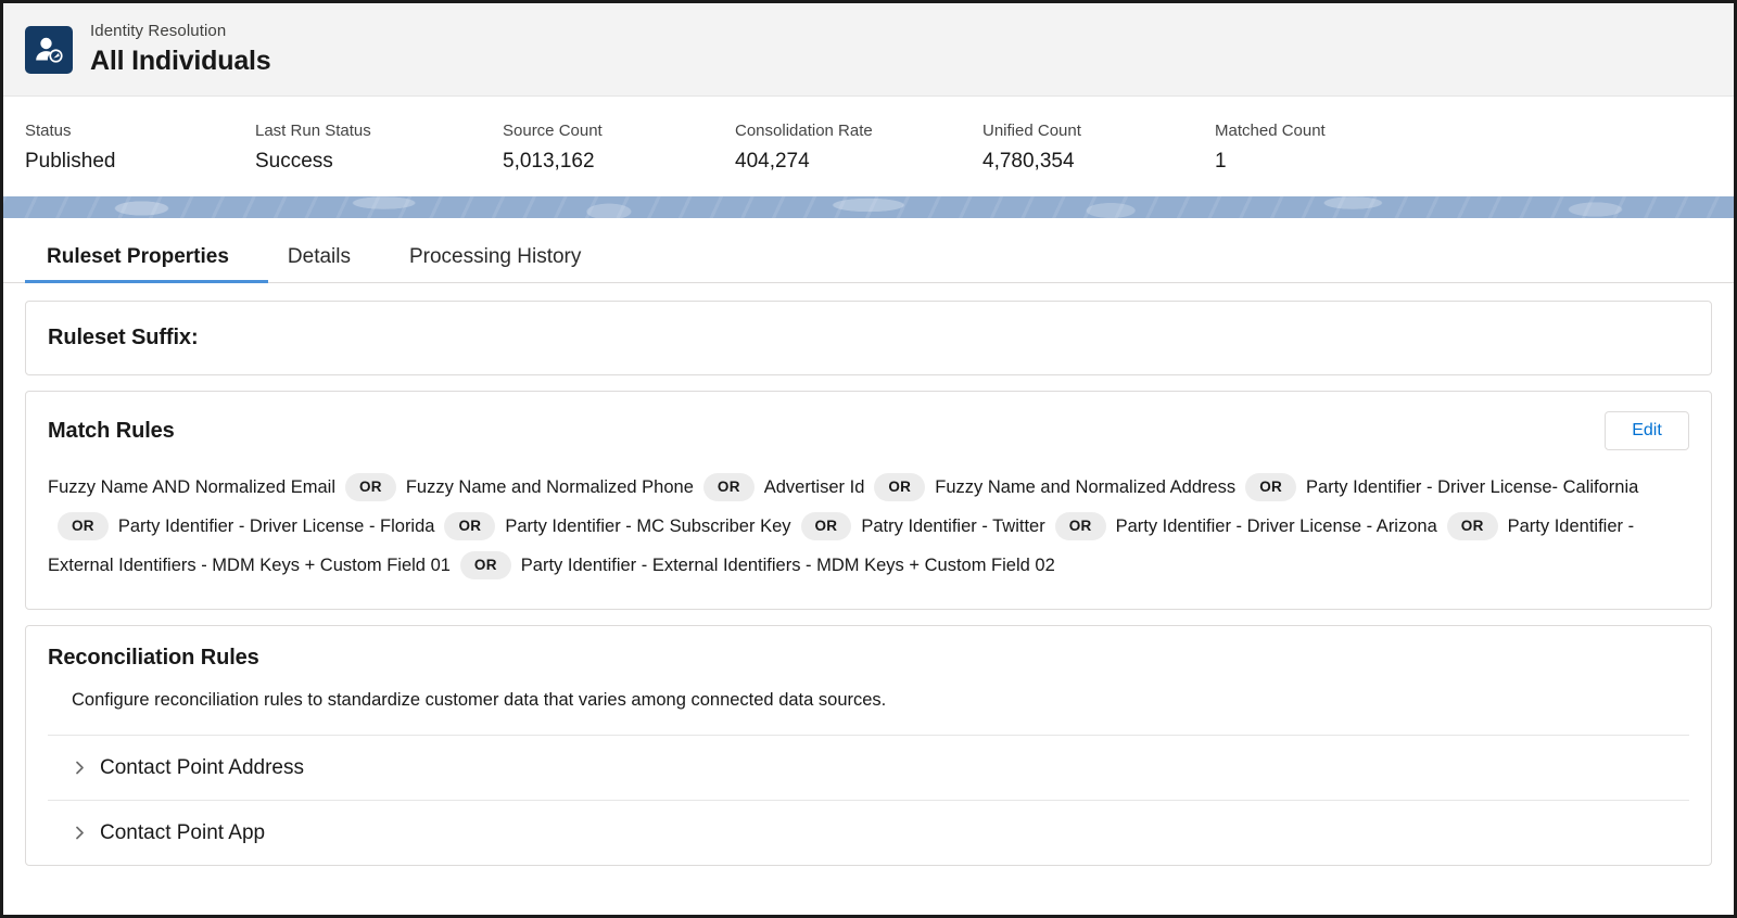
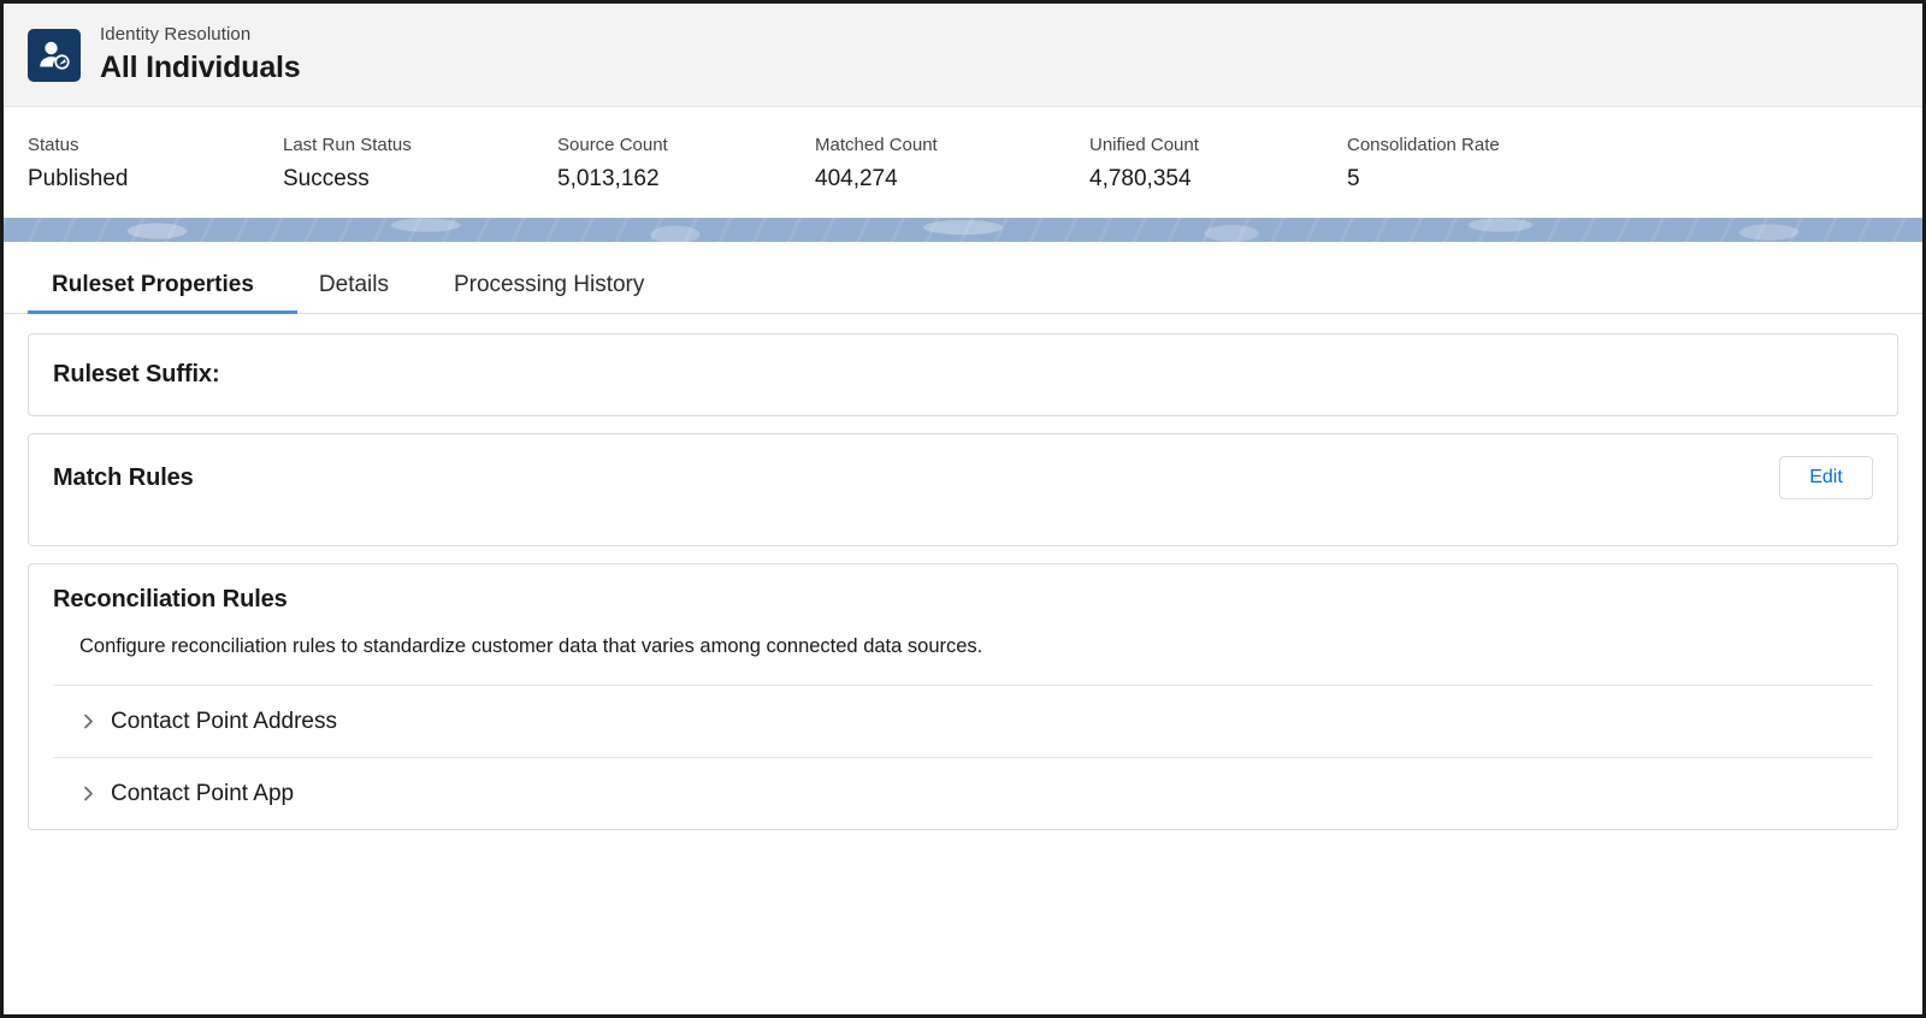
  Identity Resolution
  All Individuals
  Status
  Published
  Last Run Status
  Success
  Source Count
  5,013,162
- Consolidation Rate
+ Matched Count
  404,274
  Unified Count
  4,780,354
- Matched Count
+ Consolidation Rate
- 1
+ 5
  Ruleset Properties
  Details
  Processing History
  Ruleset Suffix:
  Match Rules
  Edit
- Fuzzy Name AND Normalized Email OR Fuzzy Name and Normalized Phone OR Advertiser Id OR Fuzzy Name and Normalized Address OR Party Identifier - Driver License- CaliforniaOR Party Identifier - Driver License - Florida OR Party Identifier - MC Subscriber Key OR Patry Identifier - Twitter OR Party Identifier - Driver License - Arizona OR Party Identifier - External Identifiers - MDM Keys + Custom Field 01 OR Party Identifier - External Identifiers - MDM Keys + Custom Field 02
  Reconciliation Rules
  Configure reconciliation rules to standardize customer data that varies among connected data sources.
  Contact Point Address
  Contact Point App
